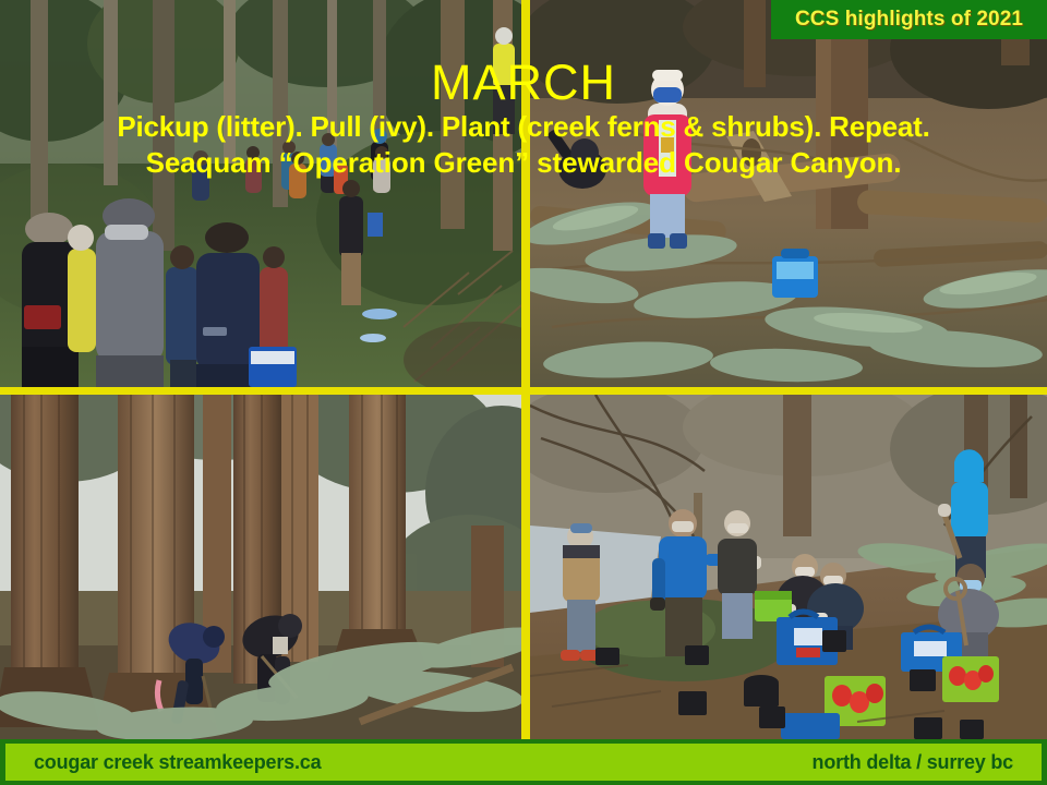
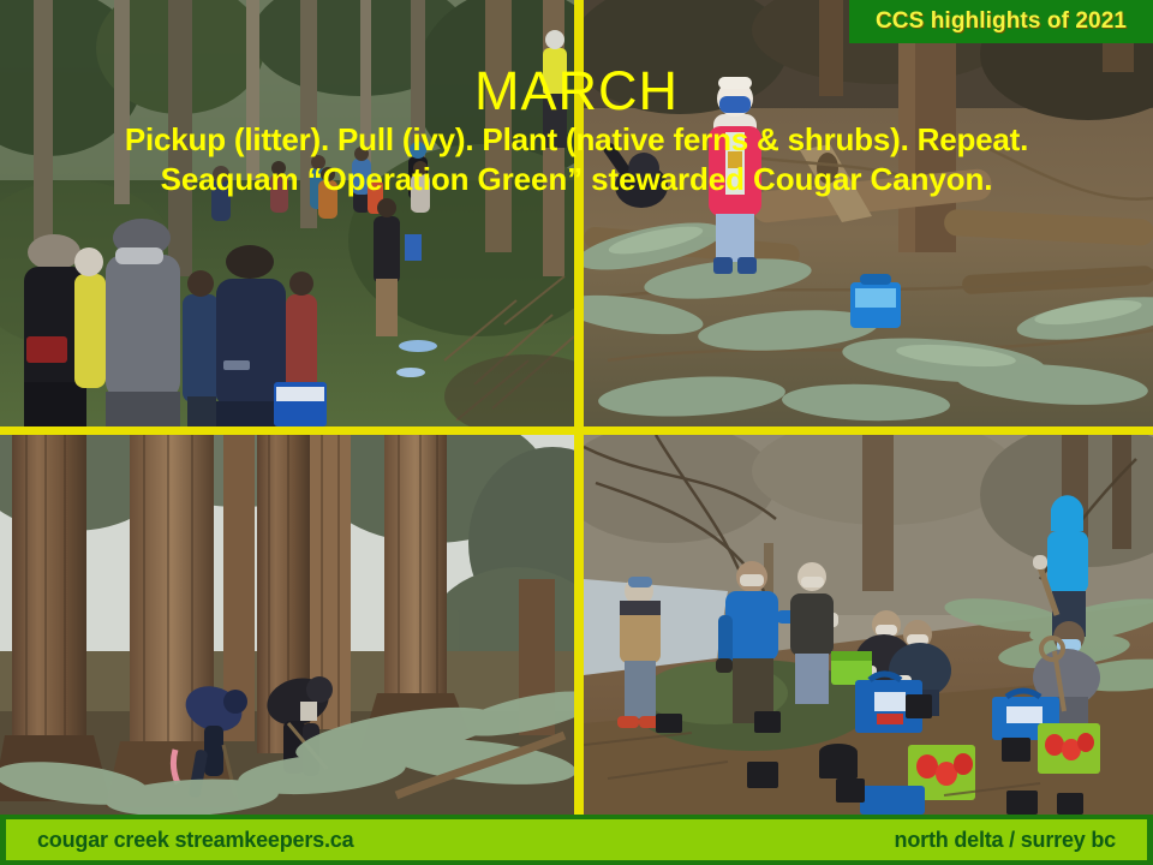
  CCS highlights of 2021
  MARCH
- Pickup (litter). Pull (ivy). Plant (creek ferns & shrubs). Repeat.
+ Pickup (litter). Pull (ivy). Plant (native ferns & shrubs). Repeat.
  Seaquam “Operation Green” stewarded Cougar Canyon.
  cougar creek streamkeepers.ca
  north delta / surrey bc
